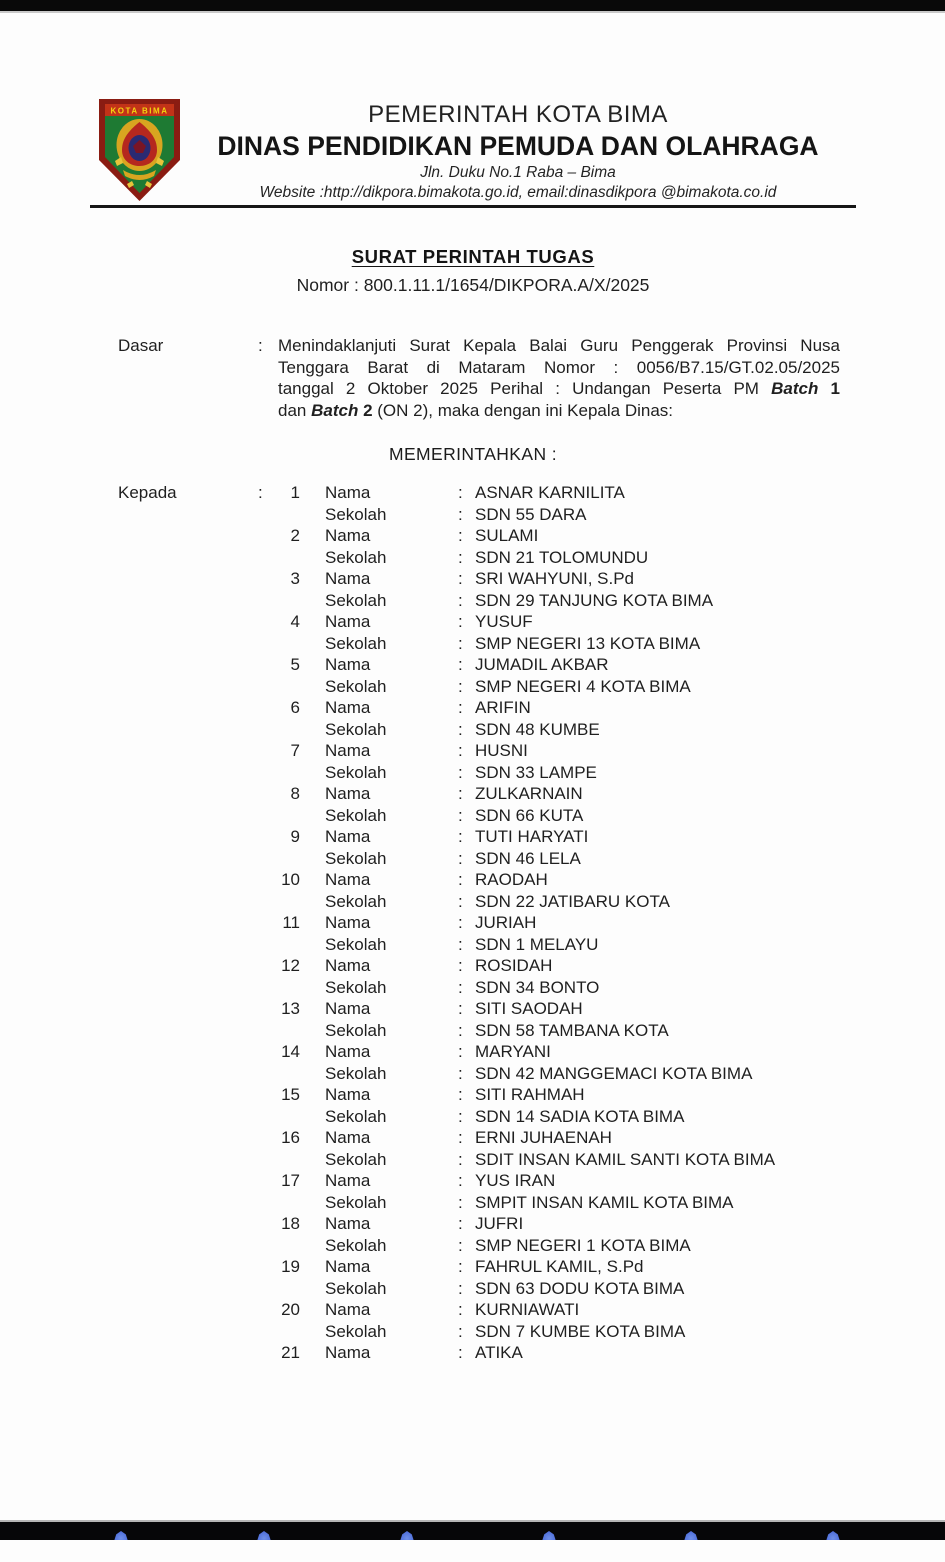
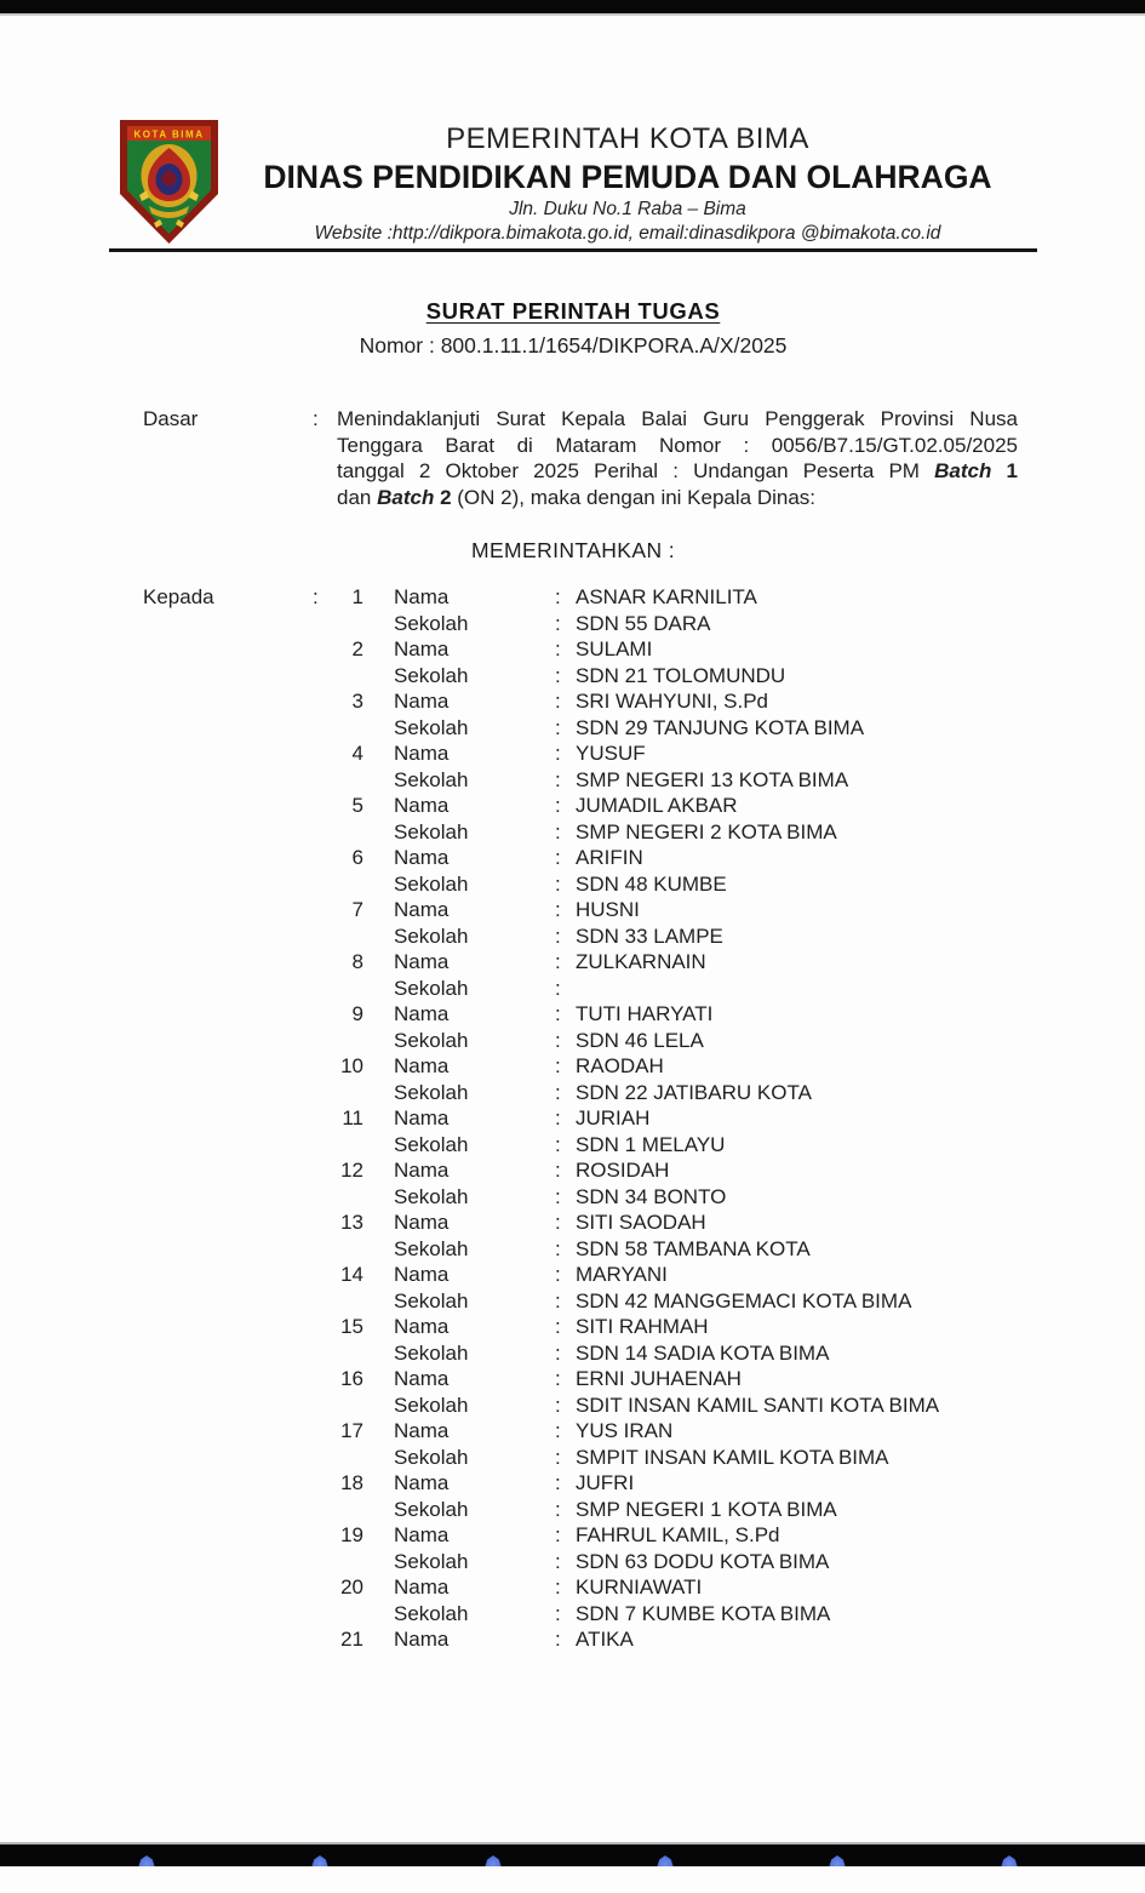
  KOTA BIMA
  PEMERINTAH KOTA BIMA
  DINAS PENDIDIKAN PEMUDA DAN OLAHRAGA
  Jln. Duku No.1 Raba – Bima
  Website :http://dikpora.bimakota.go.id, email:dinasdikpora @bimakota.co.id
  SURAT PERINTAH TUGAS
  Nomor : 800.1.11.1/1654/DIKPORA.A/X/2025
  Dasar
  :
  Menindaklanjuti Surat Kepala Balai Guru Penggerak Provinsi Nusa
  Tenggara Barat di Mataram Nomor : 0056/B7.15/GT.02.05/2025
  tanggal 2 Oktober 2025 Perihal : Undangan Peserta PM Batch 1
  dan Batch 2 (ON 2), maka dengan ini Kepala Dinas:
  MEMERINTAHKAN :
  Kepada
  :
  1
  Nama
  :
  ASNAR KARNILITA
  Sekolah
  :
  SDN 55 DARA
  2
  Nama
  :
  SULAMI
  Sekolah
  :
  SDN 21 TOLOMUNDU
  3
  Nama
  :
  SRI WAHYUNI, S.Pd
  Sekolah
  :
  SDN 29 TANJUNG KOTA BIMA
  4
  Nama
  :
  YUSUF
  Sekolah
  :
  SMP NEGERI 13 KOTA BIMA
  5
  Nama
  :
  JUMADIL AKBAR
  Sekolah
  :
- SMP NEGERI 4 KOTA BIMA
+ SMP NEGERI 2 KOTA BIMA
  6
  Nama
  :
  ARIFIN
  Sekolah
  :
  SDN 48 KUMBE
  7
  Nama
  :
  HUSNI
  Sekolah
  :
  SDN 33 LAMPE
  8
  Nama
  :
  ZULKARNAIN
  Sekolah
  :
- SDN 66 KUTA
  9
  Nama
  :
  TUTI HARYATI
  Sekolah
  :
  SDN 46 LELA
  10
  Nama
  :
  RAODAH
  Sekolah
  :
  SDN 22 JATIBARU KOTA
  11
  Nama
  :
  JURIAH
  Sekolah
  :
  SDN 1 MELAYU
  12
  Nama
  :
  ROSIDAH
  Sekolah
  :
  SDN 34 BONTO
  13
  Nama
  :
  SITI SAODAH
  Sekolah
  :
  SDN 58 TAMBANA KOTA
  14
  Nama
  :
  MARYANI
  Sekolah
  :
  SDN 42 MANGGEMACI KOTA BIMA
  15
  Nama
  :
  SITI RAHMAH
  Sekolah
  :
  SDN 14 SADIA KOTA BIMA
  16
  Nama
  :
  ERNI JUHAENAH
  Sekolah
  :
  SDIT INSAN KAMIL SANTI KOTA BIMA
  17
  Nama
  :
  YUS IRAN
  Sekolah
  :
  SMPIT INSAN KAMIL KOTA BIMA
  18
  Nama
  :
  JUFRI
  Sekolah
  :
  SMP NEGERI 1 KOTA BIMA
  19
  Nama
  :
  FAHRUL KAMIL, S.Pd
  Sekolah
  :
  SDN 63 DODU KOTA BIMA
  20
  Nama
  :
  KURNIAWATI
  Sekolah
  :
  SDN 7 KUMBE KOTA BIMA
  21
  Nama
  :
  ATIKA
